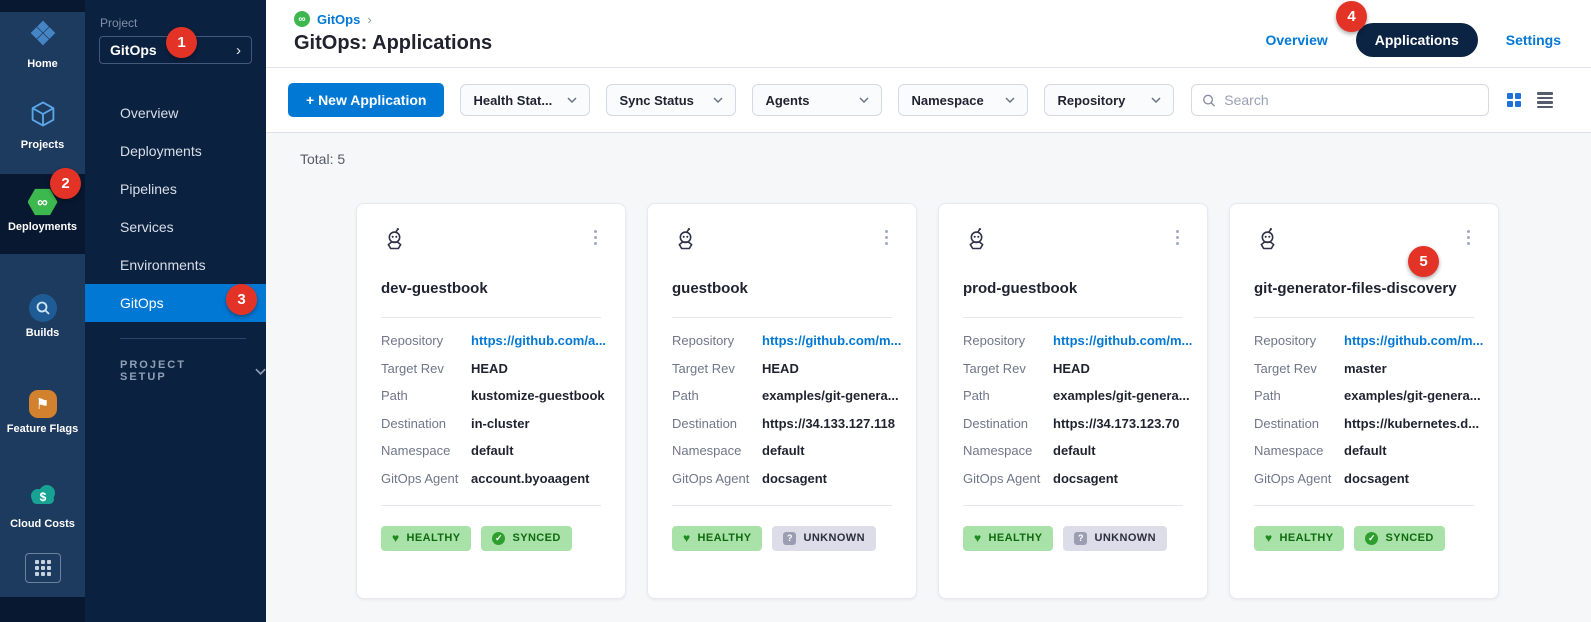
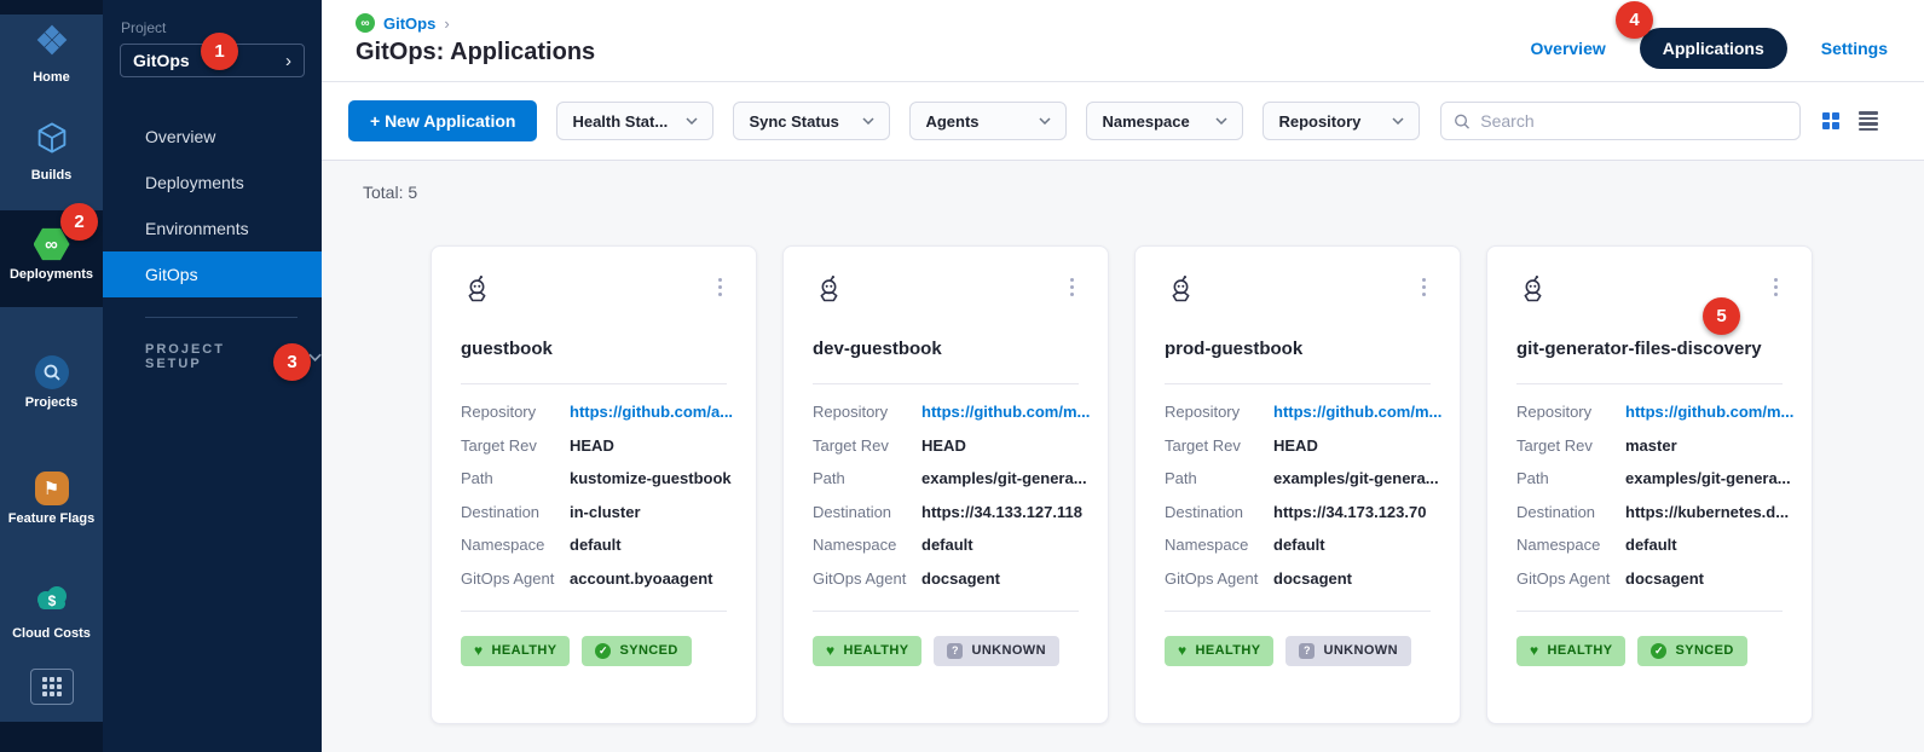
  Home
- Projects
+ Builds
  ∞
  Deployments
- Builds
+ Projects
  ⚑
  Feature Flags
  $
  Cloud Costs
  Project
  GitOps
  ›
  Overview
  Deployments
- Pipelines
- Services
  Environments
  GitOps
  PROJECT SETUP
  ∞
  GitOps
  ›
  GitOps: Applications
  Overview
  Applications
  Settings
  + New Application
  Health Stat...
  Sync Status
  Agents
  Namespace
  Repository
  Search
  Total: 5
- dev-guestbook
+ guestbook
  Repository
  https://github.com/a...
  Target Rev
  HEAD
  Path
  kustomize-guestbook
  Destination
  in-cluster
  Namespace
  default
  GitOps Agent
  account.byoaagent
  ♥
  HEALTHY
  ✓
  SYNCED
- guestbook
+ dev-guestbook
  Repository
  https://github.com/m...
  Target Rev
  HEAD
  Path
  examples/git-genera...
  Destination
  https://34.133.127.118
  Namespace
  default
  GitOps Agent
  docsagent
  ♥
  HEALTHY
  ?
  UNKNOWN
  prod-guestbook
  Repository
  https://github.com/m...
  Target Rev
  HEAD
  Path
  examples/git-genera...
  Destination
  https://34.173.123.70
  Namespace
  default
  GitOps Agent
  docsagent
  ♥
  HEALTHY
  ?
  UNKNOWN
  git-generator-files-discovery
  Repository
  https://github.com/m...
  Target Rev
  master
  Path
  examples/git-genera...
  Destination
  https://kubernetes.d...
  Namespace
  default
  GitOps Agent
  docsagent
  ♥
  HEALTHY
  ✓
  SYNCED
  1
  2
  3
  4
  5
